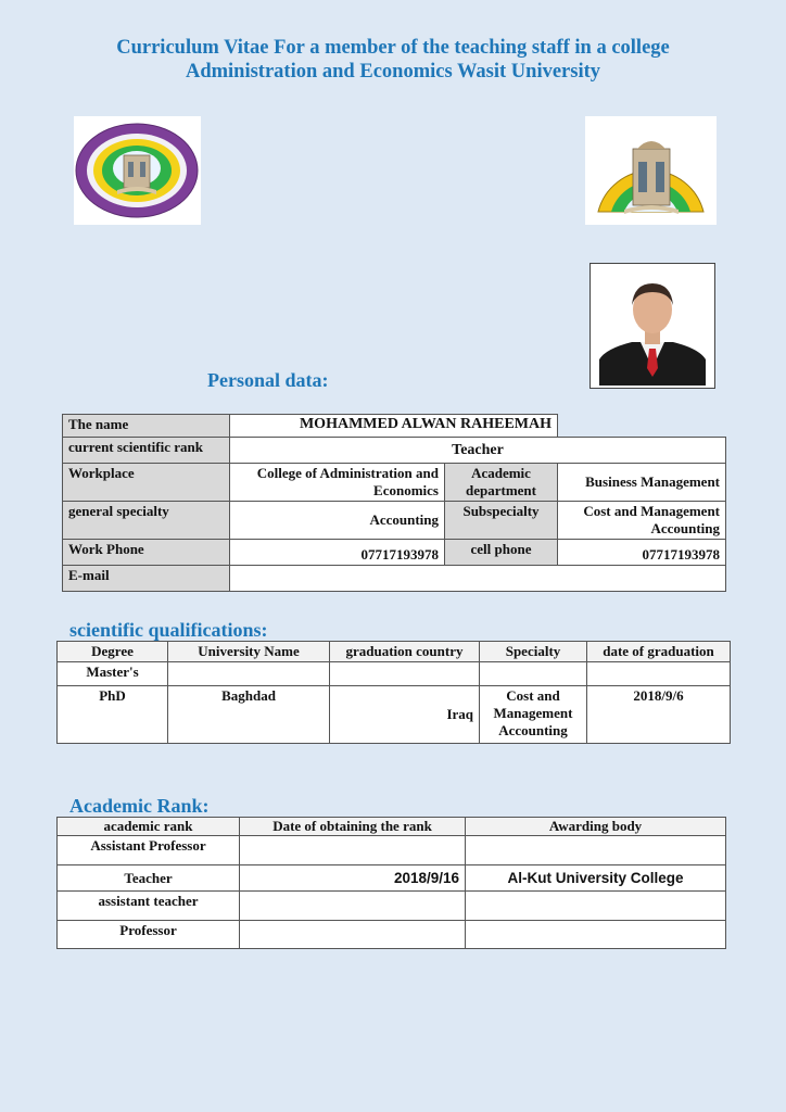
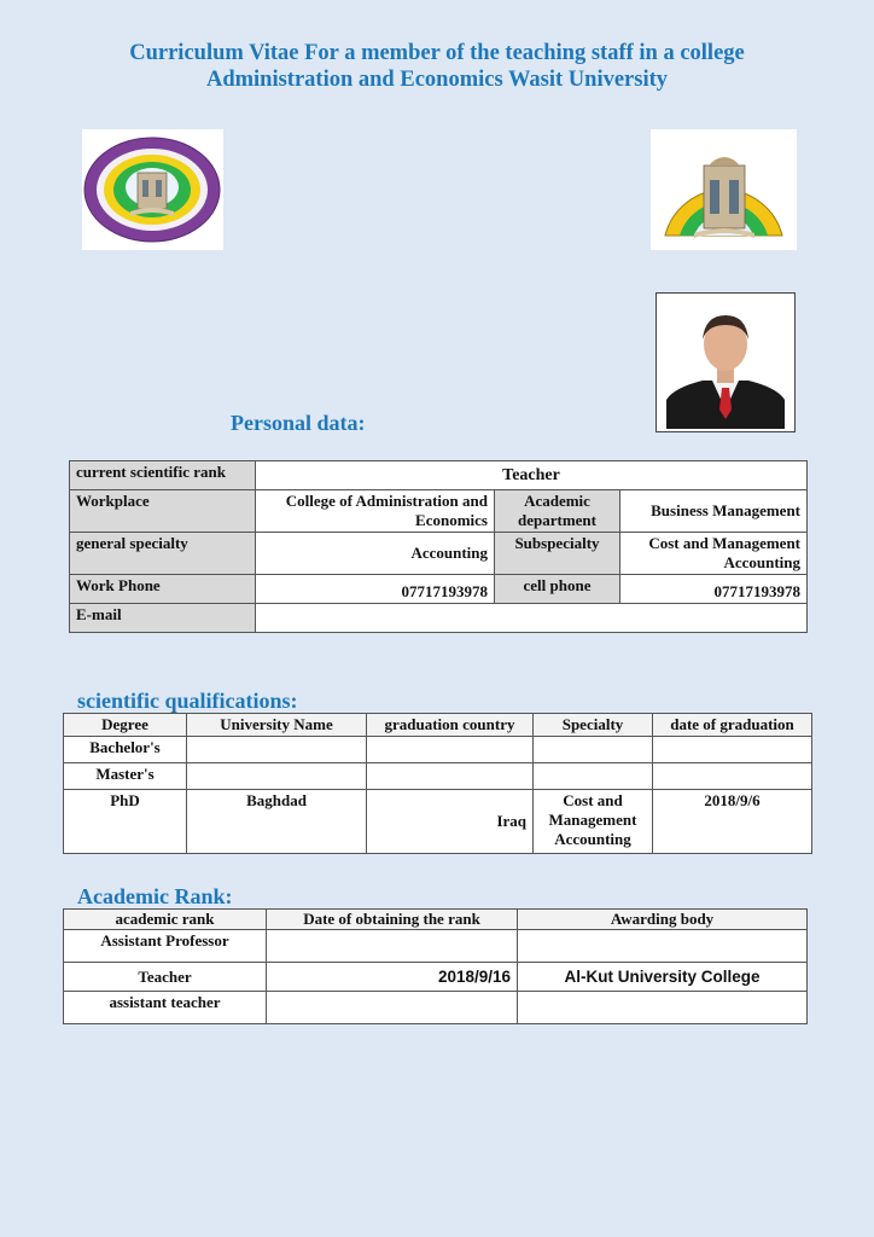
  Curriculum Vitae For a member of the teaching staff in a college
  Administration and Economics Wasit University
  Personal data:
- The name	MOHAMMED ALWAN RAHEEMAH
  current scientific rank	Teacher
  Workplace	College of Administration and Economics	Academic department	Business Management
  general specialty	Accounting	Subspecialty	Cost and Management Accounting
  Work Phone	07717193978	cell phone	07717193978
  E-mail
  scientific qualifications:
  Degree	University Name	graduation country	Specialty	date of graduation
+ Bachelor's
  Master's
  PhD	Baghdad	Iraq	Cost and Management Accounting	2018/9/6
  Academic Rank:
  academic rank	Date of obtaining the rank	Awarding body
  Assistant Professor
  Teacher	2018/9/16	Al-Kut University College
  assistant teacher
- Professor
